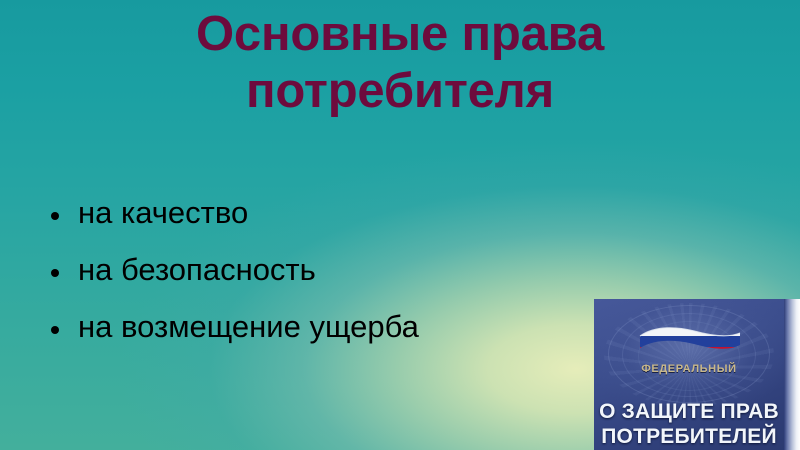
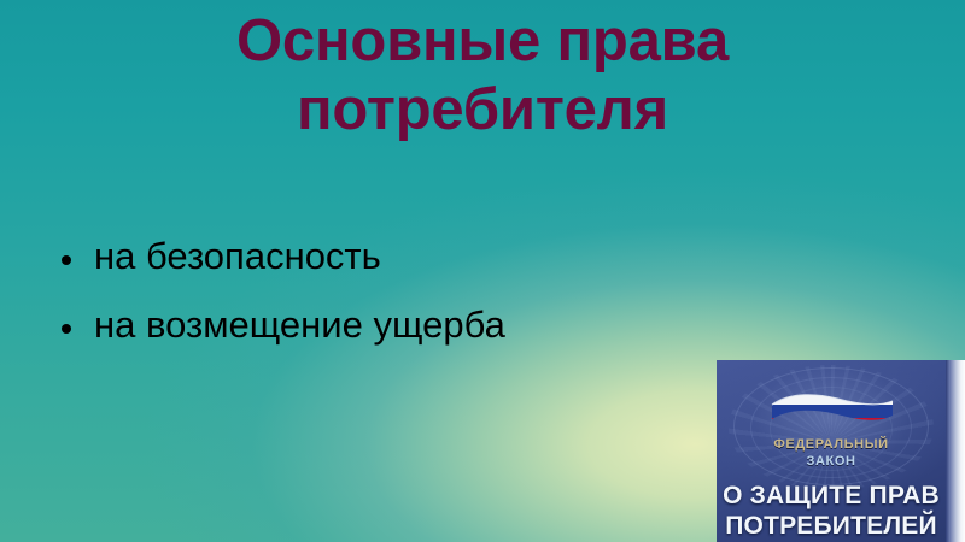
  Основные права
  потребителя
- на качество
  на безопасность
  на возмещение ущерба
  ФЕДЕРАЛЬНЫЙ
+ ЗАКОН
  О ЗАЩИТЕ ПРАВ
  ПОТРЕБИТЕЛЕЙ
